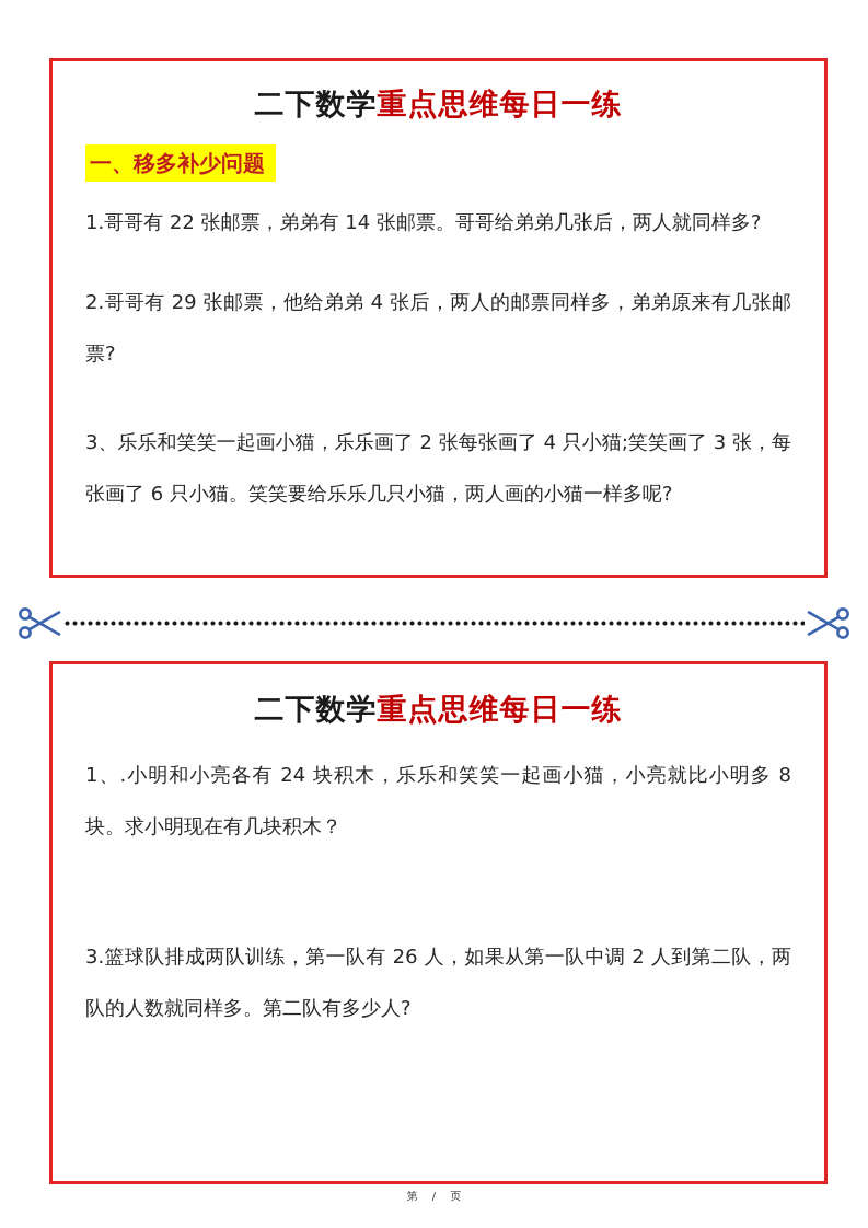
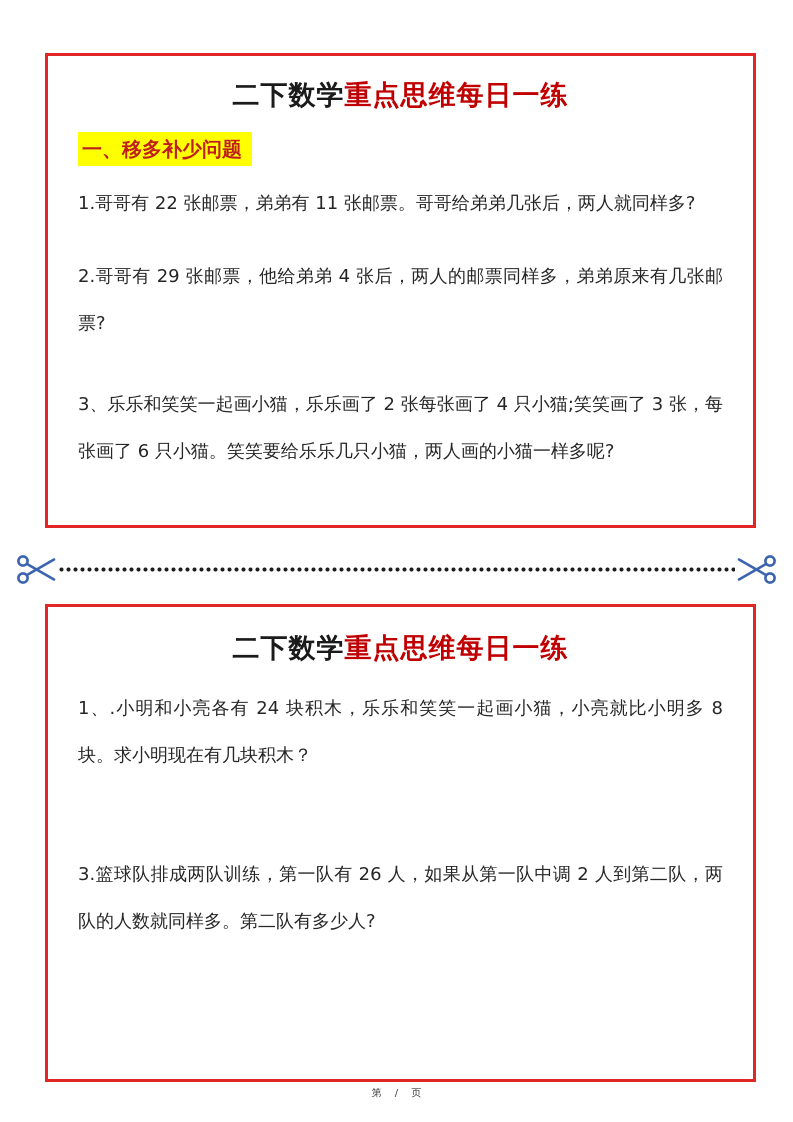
  二下数学重点思维每日一练
  一、移多补少问题
- 1.哥哥有 22 张邮票，弟弟有 14 张邮票。哥哥给弟弟几张后，两人就同样多?
+ 1.哥哥有 22 张邮票，弟弟有 11 张邮票。哥哥给弟弟几张后，两人就同样多?
  2.哥哥有 29 张邮票，他给弟弟 4 张后，两人的邮票同样多，弟弟原来有几张邮票?
  3、乐乐和笑笑一起画小猫，乐乐画了 2 张每张画了 4 只小猫;笑笑画了 3 张，每张画了 6 只小猫。笑笑要给乐乐几只小猫，两人画的小猫一样多呢?
  二下数学重点思维每日一练
  1、.小明和小亮各有 24 块积木，乐乐和笑笑一起画小猫，小亮就比小明多 8 块。求小明现在有几块积木？
  3.篮球队排成两队训练，第一队有 26 人，如果从第一队中调 2 人到第二队，两队的人数就同样多。第二队有多少人?
  第 / 页
